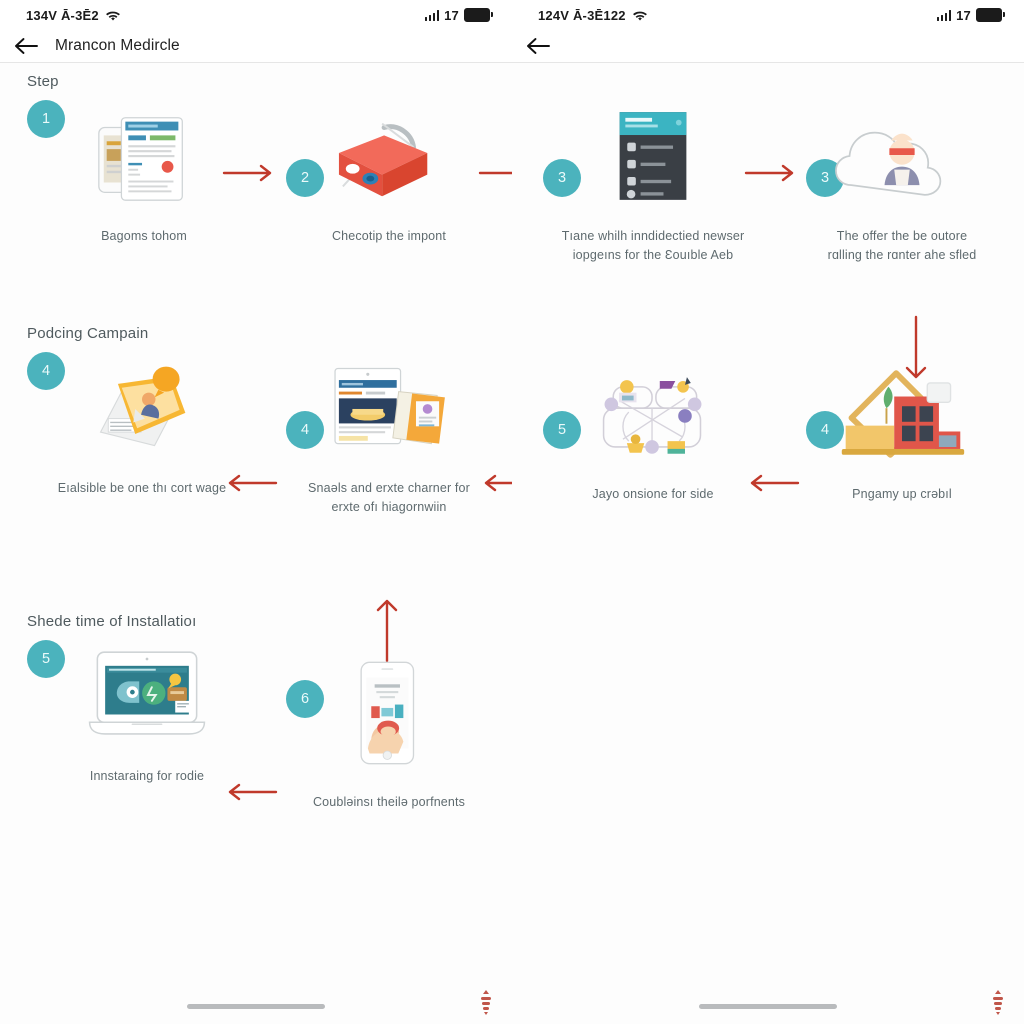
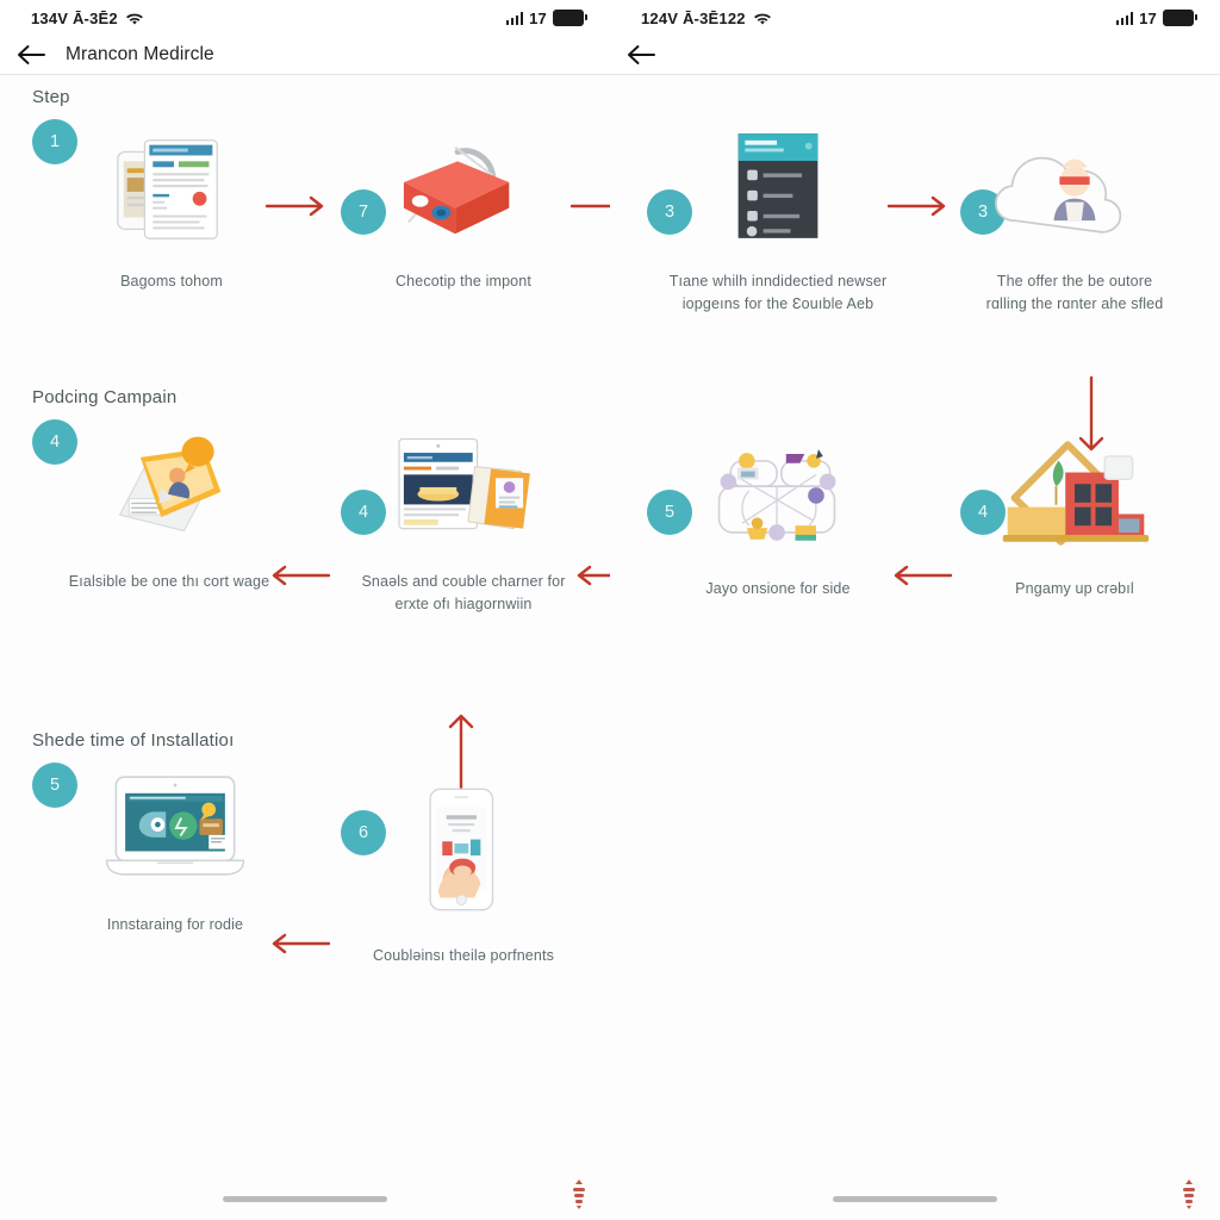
  134V Ā-3Ē2
  17
  Mrancon Medircle
  Step
  1
  Bagoms tohom
- 2
+ 7
  Checotip the impont
  Podcing Campain
  4
  Eıalsible be one thı cort wage
  4
- Snaəls and erxte charner for erxte ofı hiagornwiin
+ Snaəls and couble charner for erxte ofı hiagornwiin
  Shede time of Installatioı
  5
  Innstaraing for rodie
  6
  Coubləinsı theilə porfnents
  124V Ā-3Ē122
  17
  3
  Tıane whilh inndidectied newser
  iopgeıns for the Ɛouıble Aeb
  3
  The offer the be outore
  rɑlling the rɑnter ahe sfled
  5
  Jayo onsione for side
  4
  Pngamy up crəbıl
